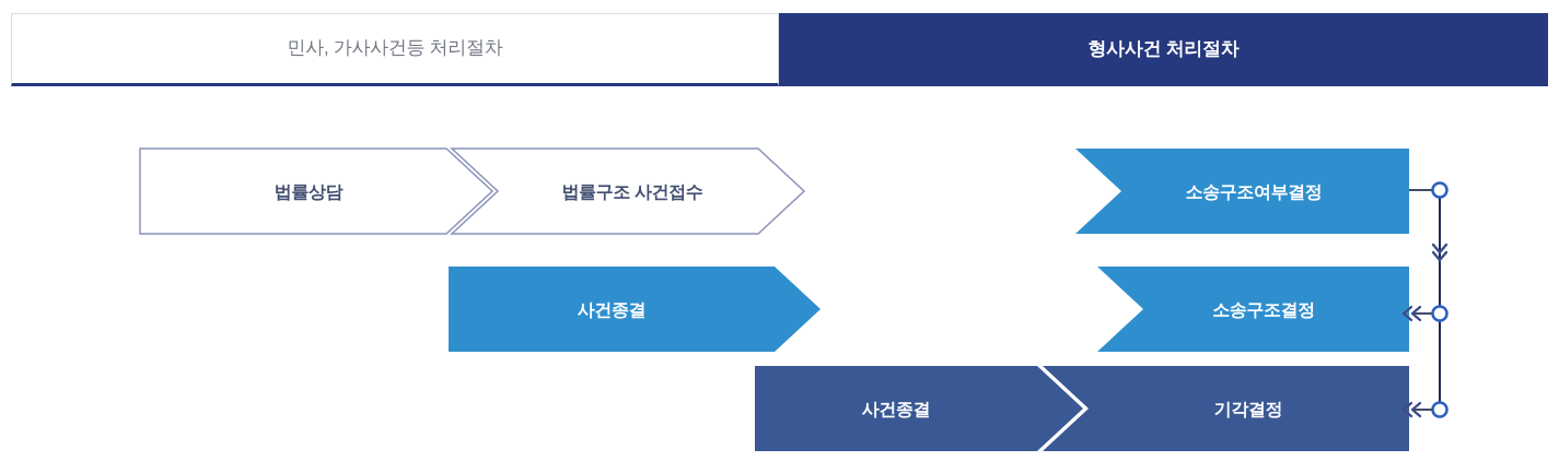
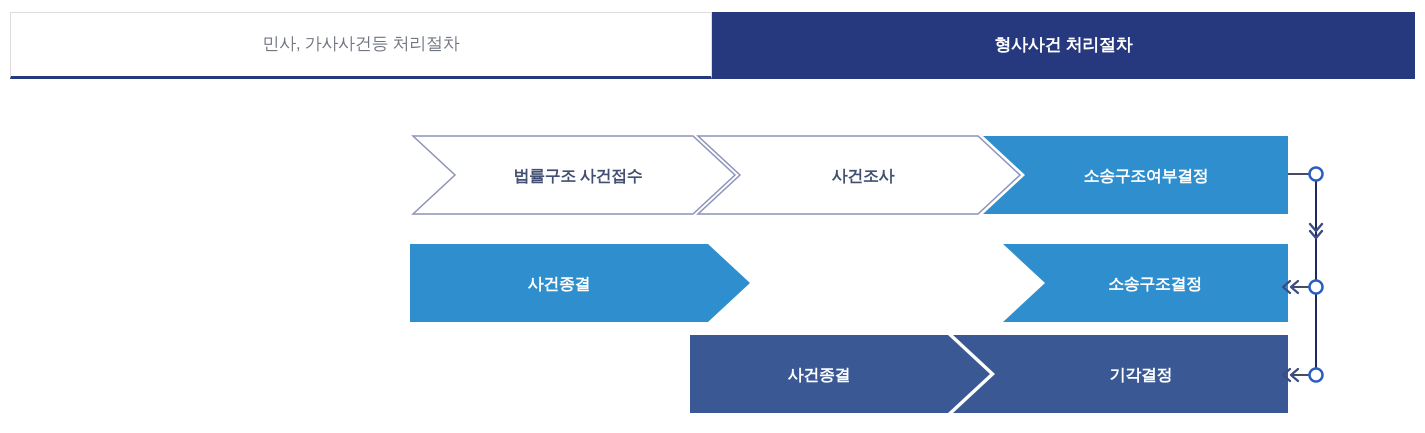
  민사, 가사사건등 처리절차
  형사사건 처리절차
- 법률상담
  법률구조 사건접수
+ 사건조사
  소송구조여부결정
  사건종결
  소송구조결정
  사건종결
  기각결정
